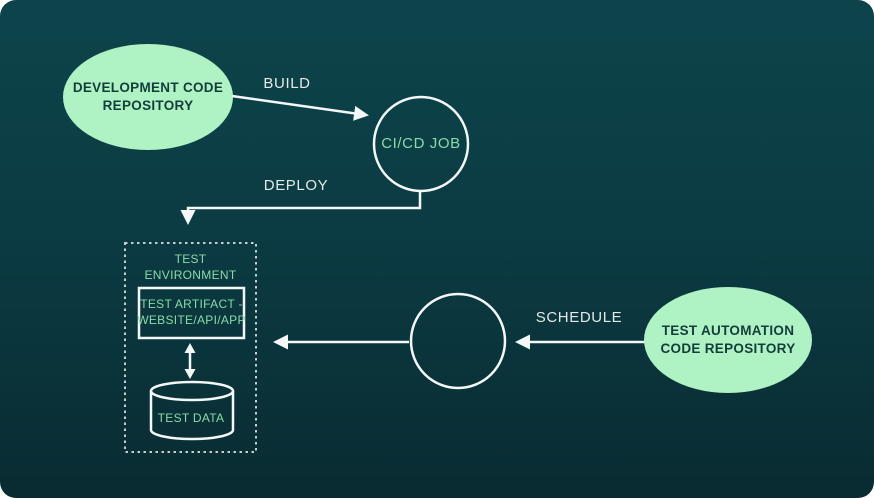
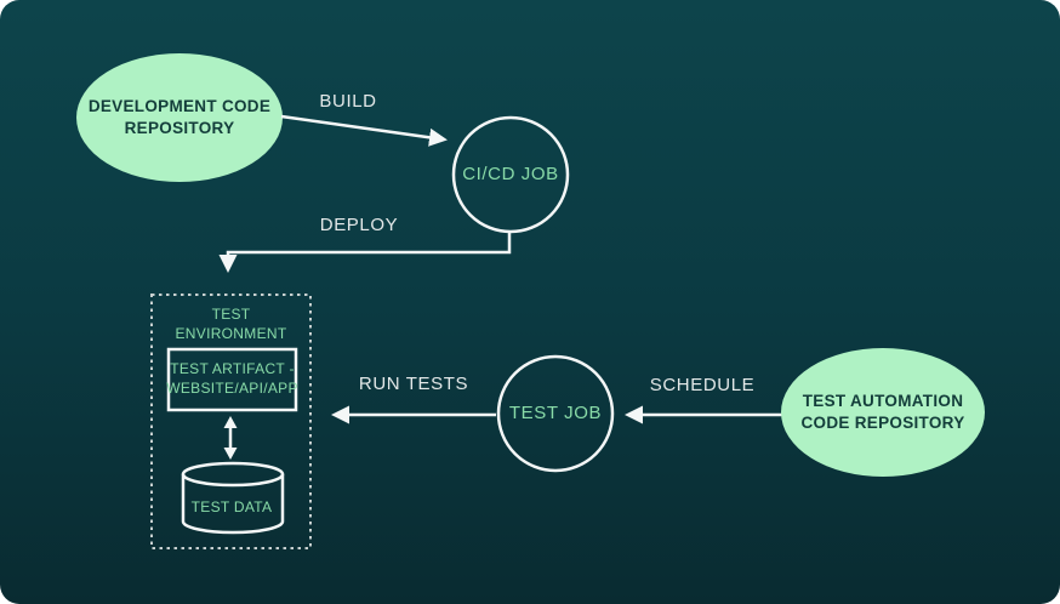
  DEVELOPMENT CODE REPOSITORY
  BUILD
  CI/CD JOB
  DEPLOY
  TEST ENVIRONMENT
  TEST ARTIFACT - WEBSITE/API/APP
  TEST DATA
+ RUN TESTS
+ TEST JOB
  SCHEDULE
  TEST AUTOMATION CODE REPOSITORY
